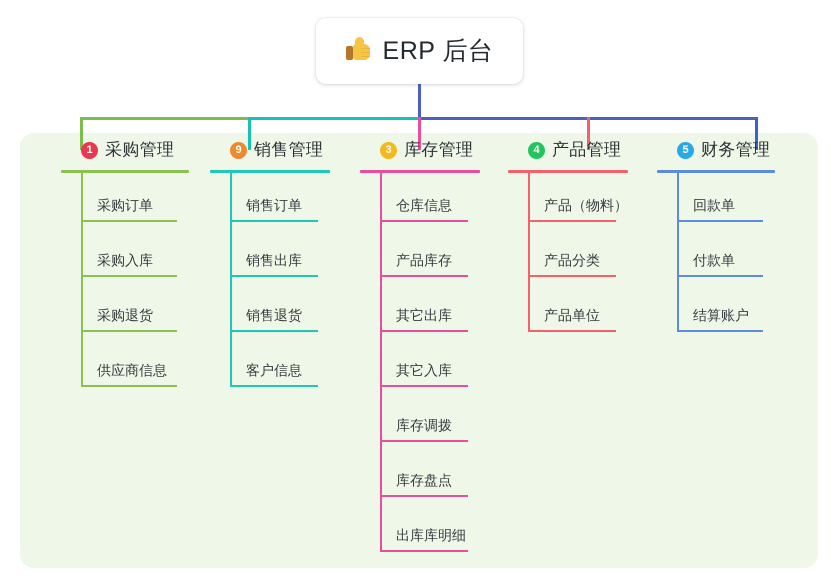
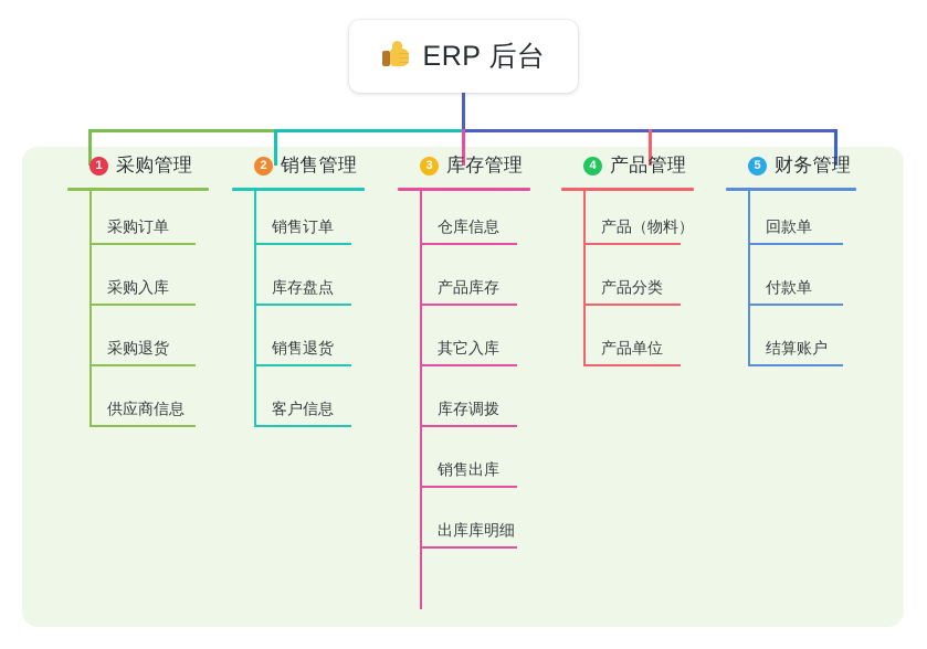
  ERP 后台
  1
  采购管理
  采购订单
  采购入库
  采购退货
  供应商信息
- 9
+ 2
  销售管理
  销售订单
- 销售出库
+ 库存盘点
  销售退货
  客户信息
  3
  库存管理
  仓库信息
  产品库存
- 其它出库
  其它入库
  库存调拨
- 库存盘点
+ 销售出库
  出库库明细
  4
  产品管理
  产品（物料）
  产品分类
  产品单位
  5
  财务管理
  回款单
  付款单
  结算账户
